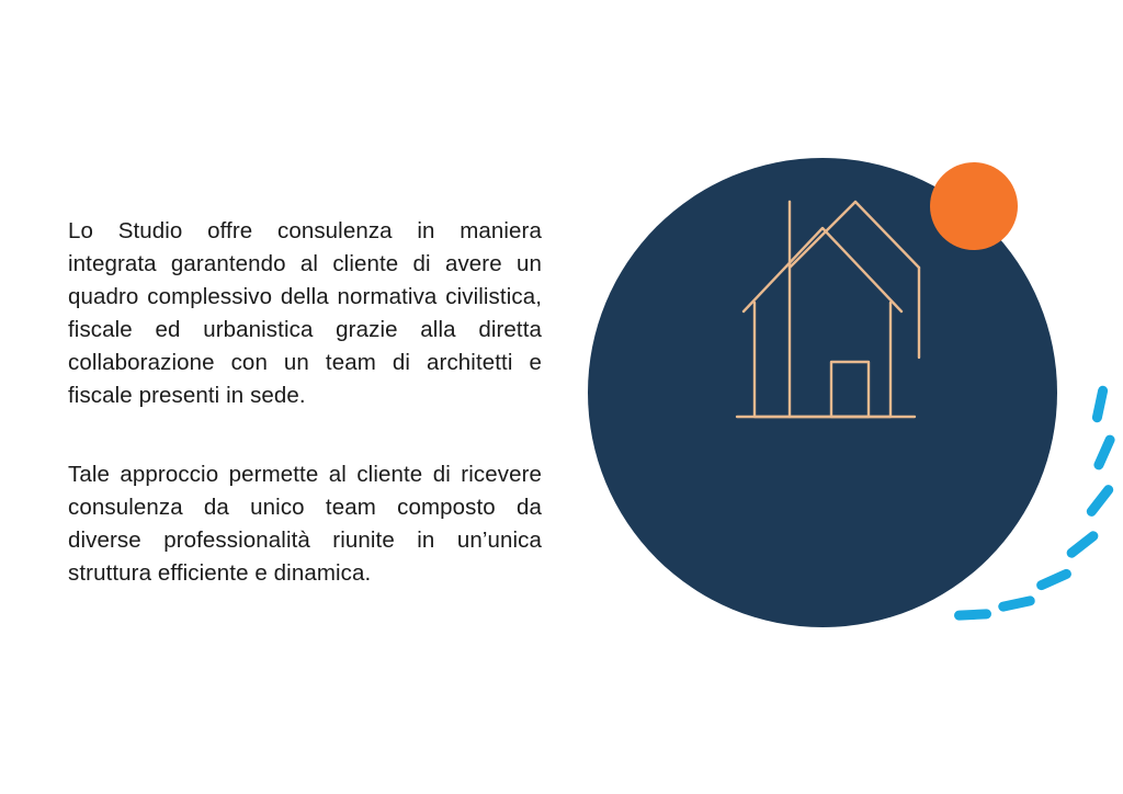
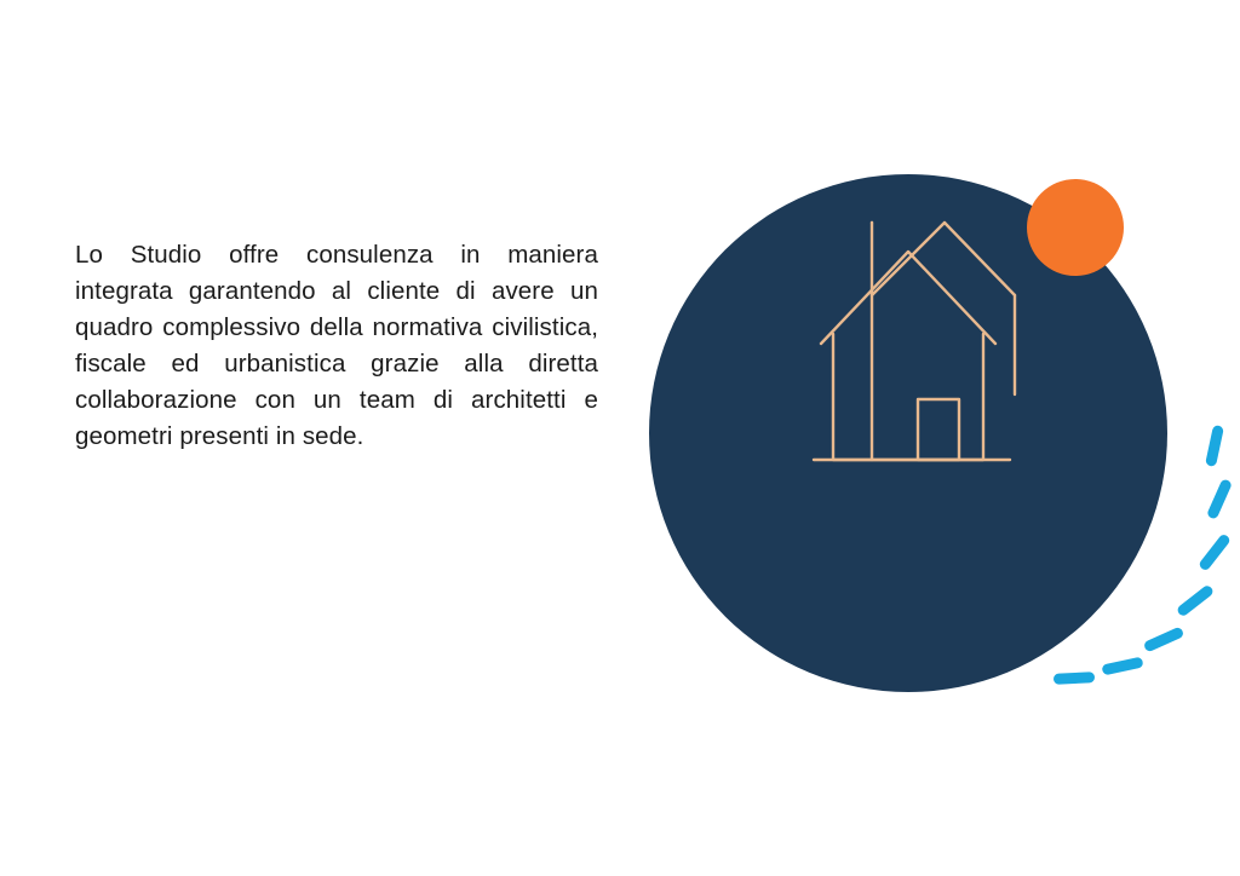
- Lo Studio offre consulenza in maniera integrata garantendo al cliente di avere un quadro complessivo della normativa civilistica, fiscale ed urbanistica grazie alla diretta collaborazione con un team di architetti e fiscale presenti in sede.
+ Lo Studio offre consulenza in maniera integrata garantendo al cliente di avere un quadro complessivo della normativa civilistica, fiscale ed urbanistica grazie alla diretta collaborazione con un team di architetti e geometri presenti in sede.
- Tale approccio permette al cliente di ricevere consulenza da unico team composto da diverse professionalità riunite in un’unica struttura efficiente e dinamica.
